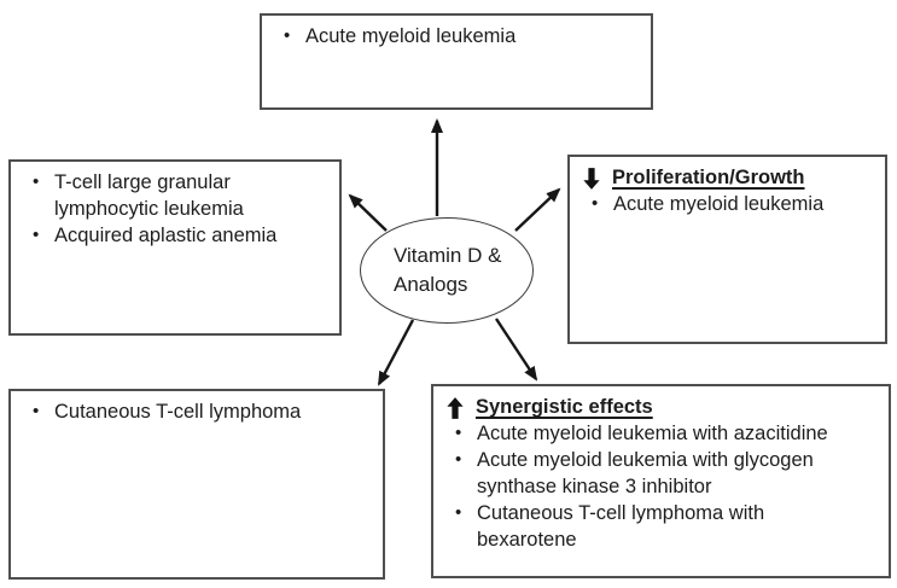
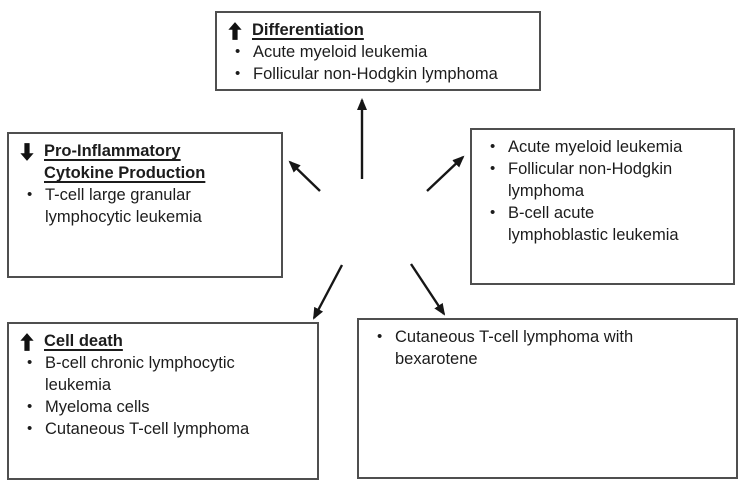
+ Differentiation
  Acute myeloid leukemia
+ Follicular non-Hodgkin lymphoma
+ Pro-Inflammatory
+ Cytokine Production
  T-cell large granular
  lymphocytic leukemia
- Acquired aplastic anemia
- Proliferation/Growth
  Acute myeloid leukemia
+ Follicular non-Hodgkin
+ lymphoma
+ B-cell acute
+ lymphoblastic leukemia
+ Cell death
+ B-cell chronic lymphocytic
+ leukemia
+ Myeloma cells
  Cutaneous T-cell lymphoma
- Synergistic effects
- Acute myeloid leukemia with azacitidine
- Acute myeloid leukemia with glycogen
- synthase kinase 3 inhibitor
  Cutaneous T-cell lymphoma with
  bexarotene
- Vitamin D &
- Analogs
